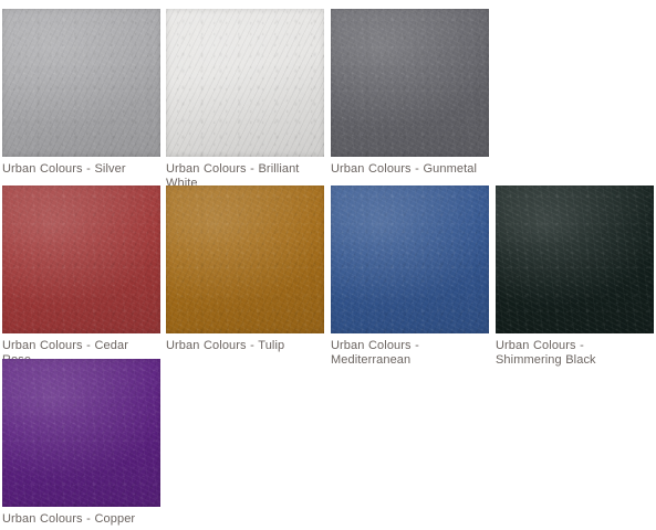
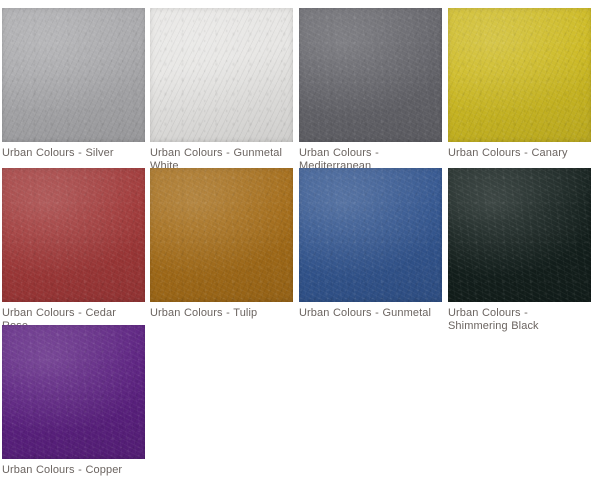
  Urban Colours - Silver
- Urban Colours - Brilliant White
+ Urban Colours - Gunmetal White
- Urban Colours - Gunmetal
+ Urban Colours - Mediterranean
+ Urban Colours - Canary
  Urban Colours - Cedar
  Urban Colours - Tulip
- Urban Colours - Mediterranean
+ Urban Colours - Gunmetal
  Urban Colours - Shimmering Black
  Urban Colours - Copper
